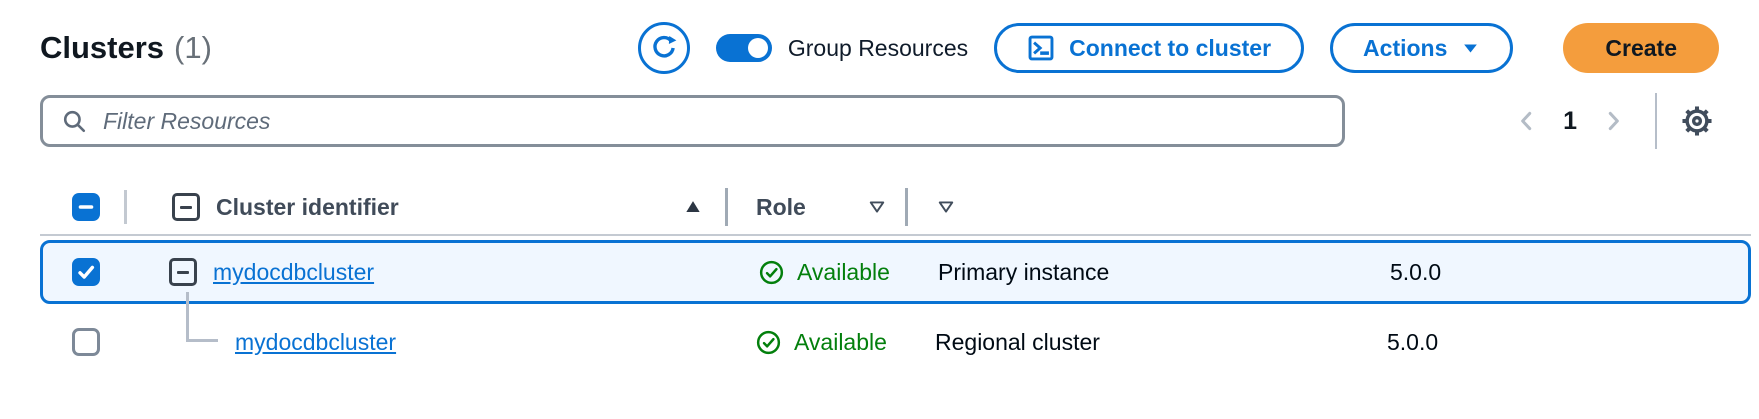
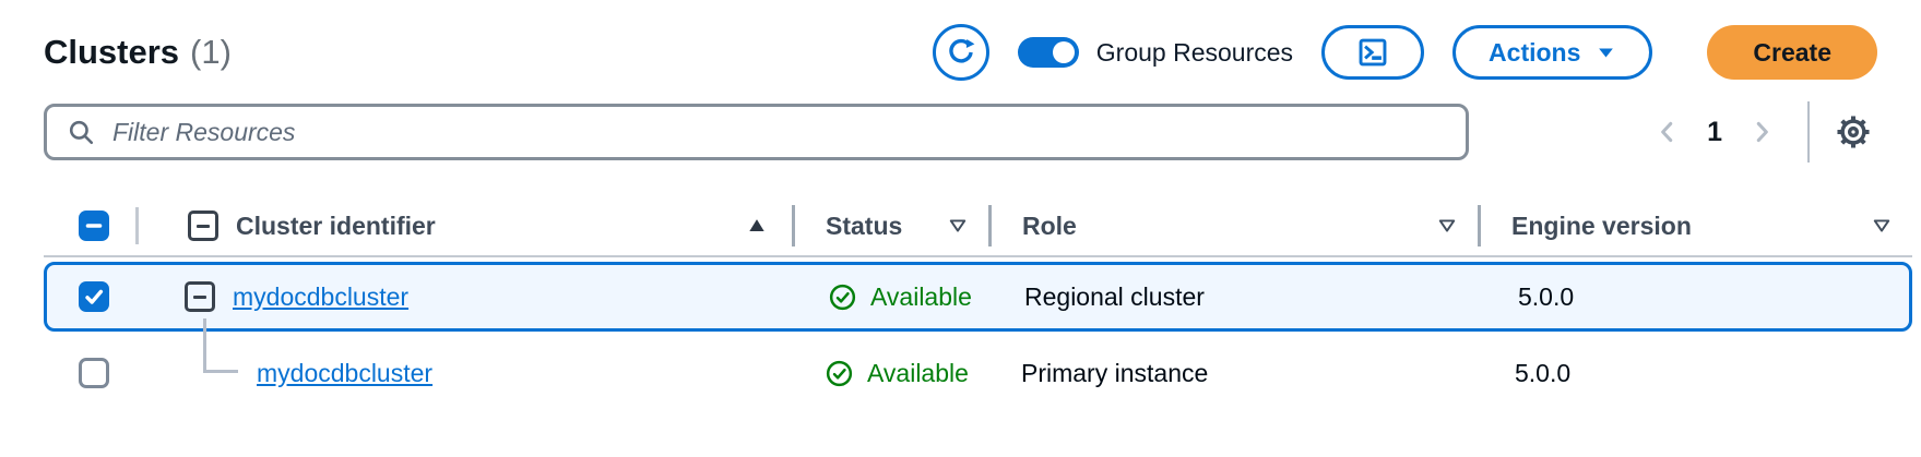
  Clusters
  (1)
  Group Resources
- Connect to cluster
  Actions
  Create
  Filter Resources
  1
  Cluster identifier
+ Status
  Role
+ Engine version
  mydocdbcluster
  Available
- Primary instance
+ Regional cluster
  5.0.0
  mydocdbcluster
  Available
- Regional cluster
+ Primary instance
  5.0.0
